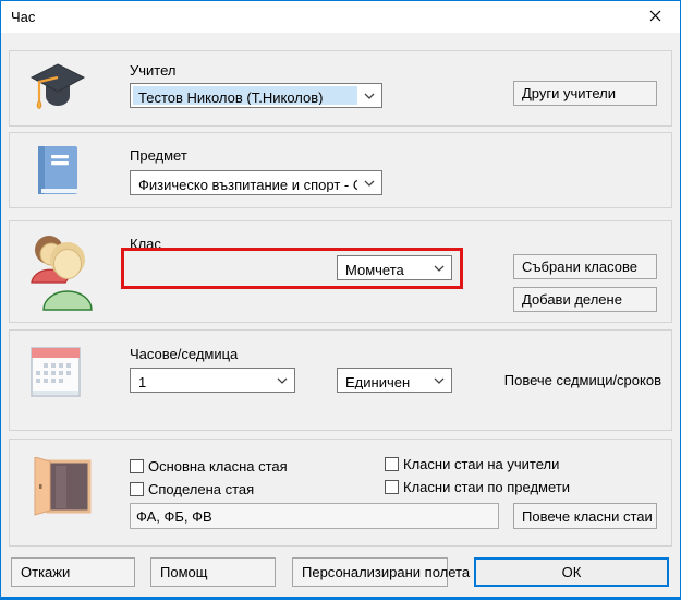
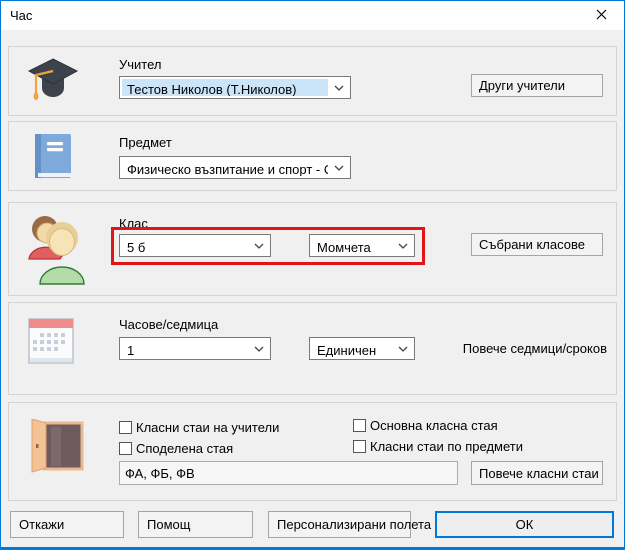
  Час
  Учител
  Тестов Николов (Т.Николов)
  Други учители
  Предмет
  Физическо възпитание и спорт -
  Клас
+ 5 б
  Момчета
  Събрани класове
- Добави делене
  Часове/седмица
  1
  Единичен
  Повече седмици/сроков
- Основна класна стая
+ Класни стаи на учители
  Споделена стая
- Класни стаи на учители
+ Основна класна стая
  Класни стаи по предмети
  ФА, ФБ, ФВ
  Повече класни стаи
  Откажи
  Помощ
  Персонализирани полета
  ОК
